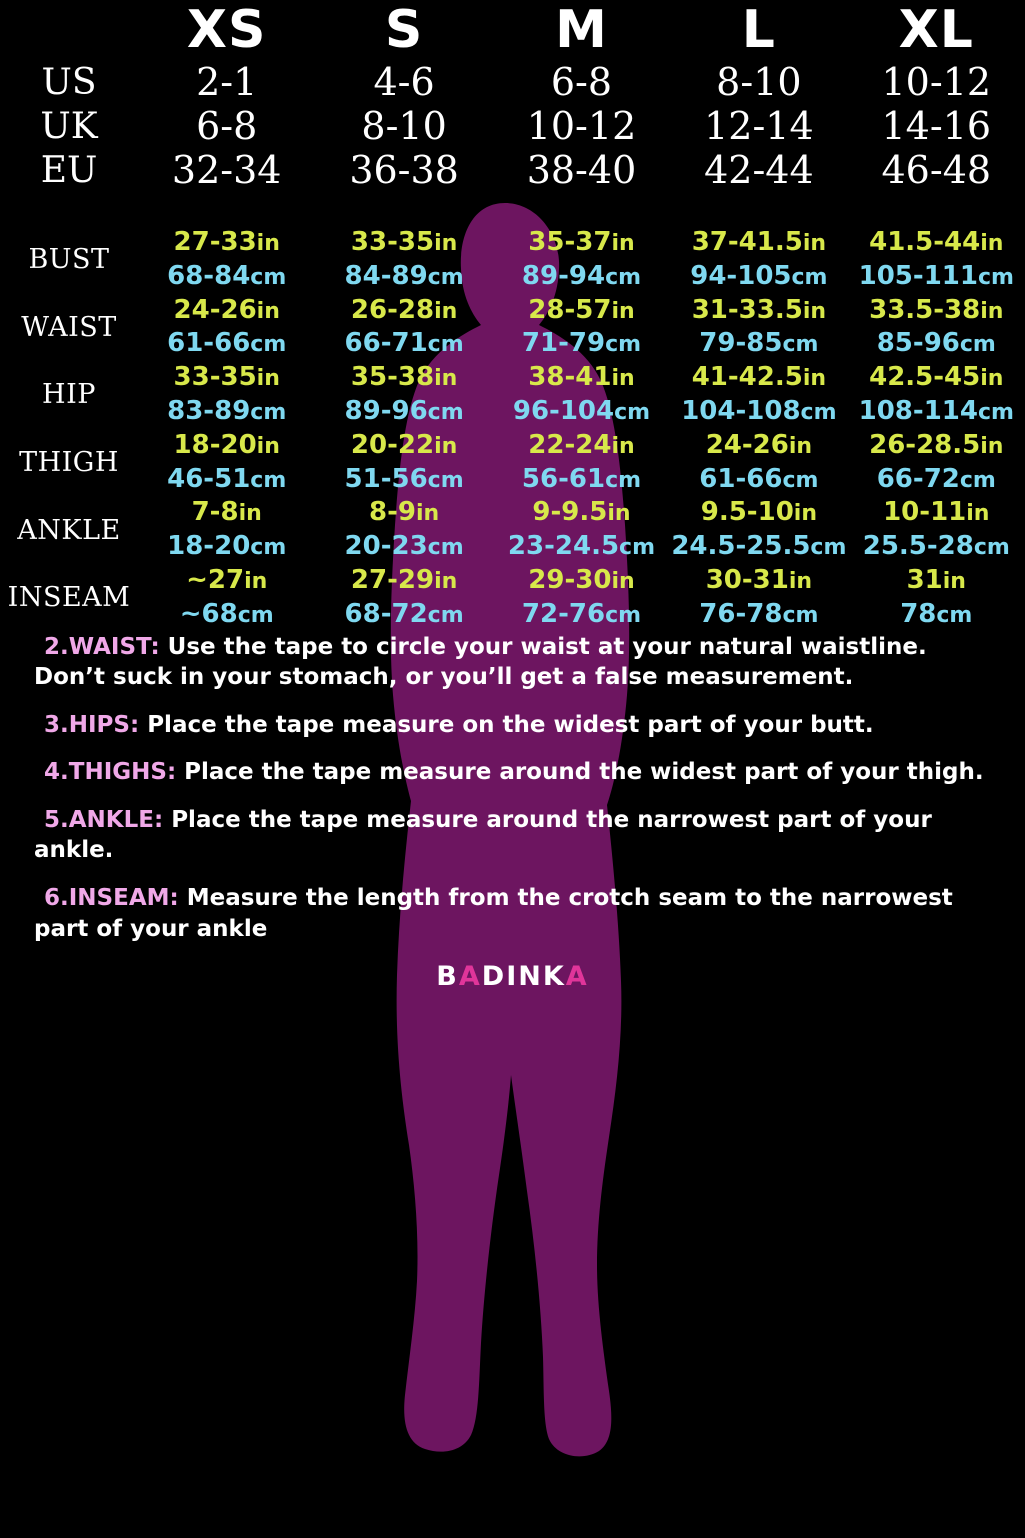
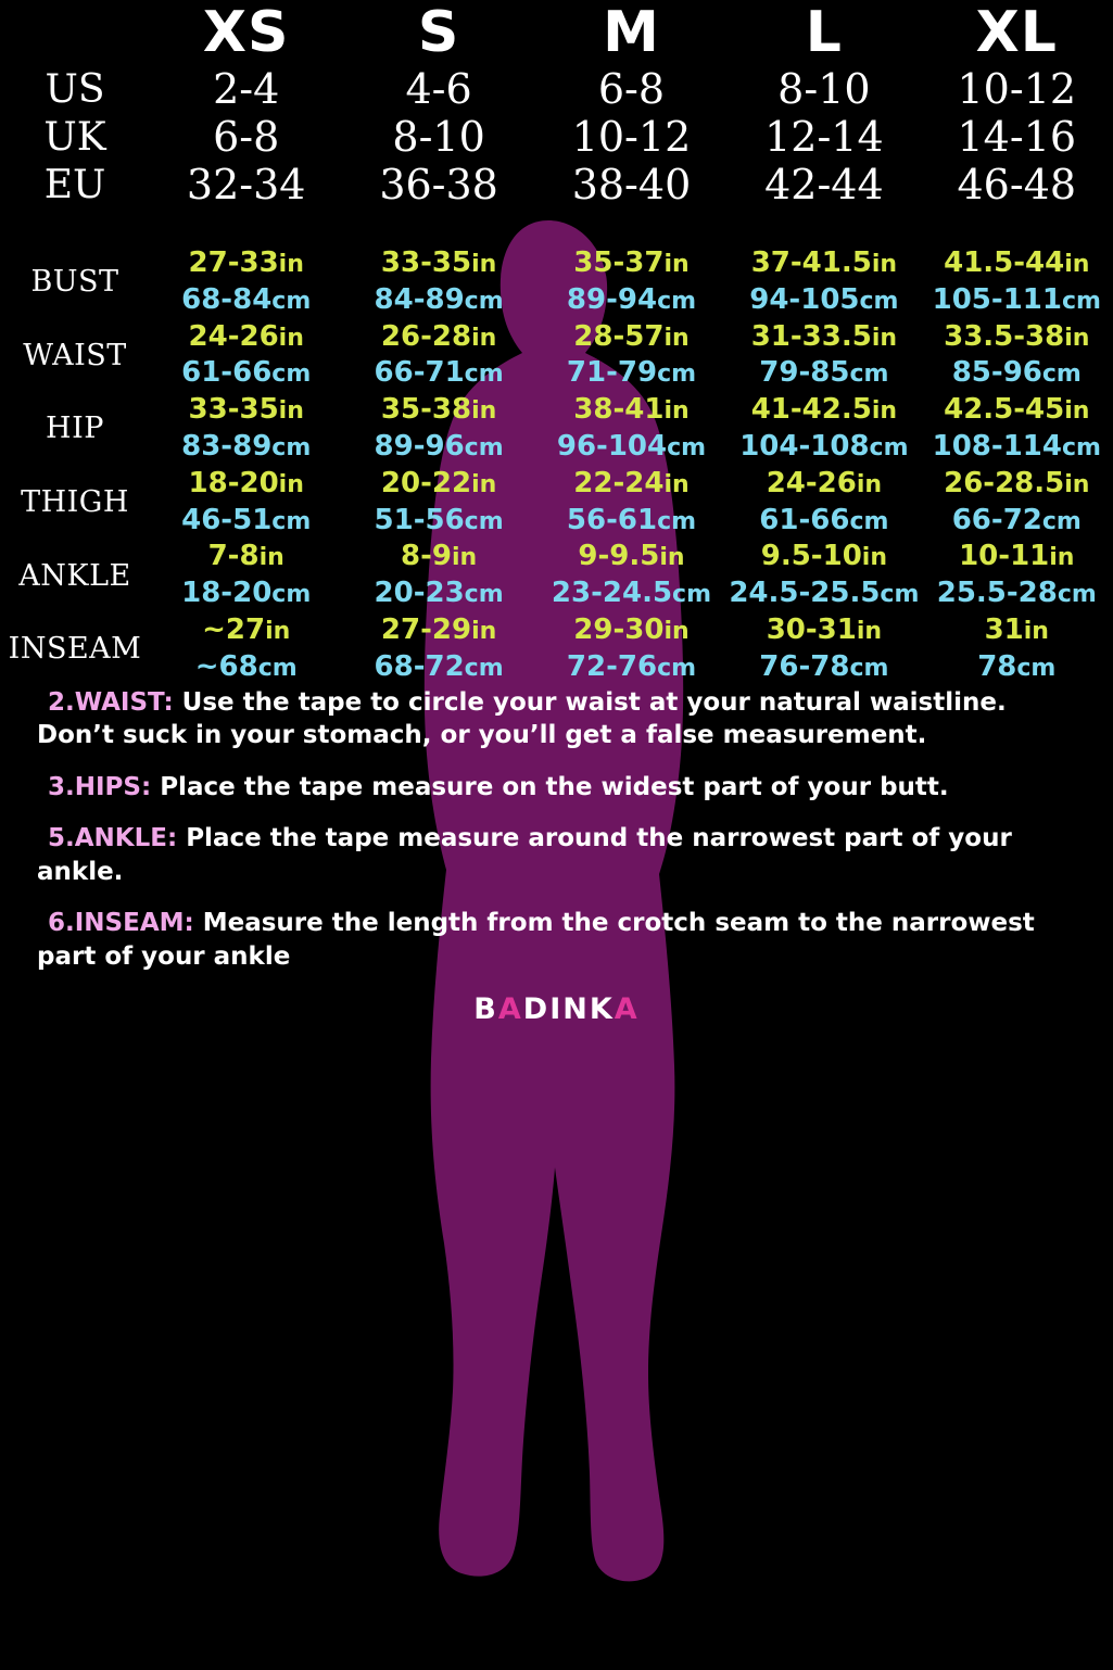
  	XS	S	M	L	XL
- US	2-1	4-6	6-8	8-10	10-12
+ US	2-4	4-6	6-8	8-10	10-12
  UK	6-8	8-10	10-12	12-14	14-16
  EU	32-34	36-38	38-40	42-44	46-48
  BUST	27-33in68-84cm	33-35in84-89cm	35-37in89-94cm	37-41.5in94-105cm	41.5-44in105-111cm
  WAIST	24-26in61-66cm	26-28in66-71cm	28-57in71-79cm	31-33.5in79-85cm	33.5-38in85-96cm
  HIP	33-35in83-89cm	35-38in89-96cm	38-41in96-104cm	41-42.5in104-108cm	42.5-45in108-114cm
  THIGH	18-20in46-51cm	20-22in51-56cm	22-24in56-61cm	24-26in61-66cm	26-28.5in66-72cm
  ANKLE	7-8in18-20cm	8-9in20-23cm	9-9.5in23-24.5cm	9.5-10in24.5-25.5cm	10-11in25.5-28cm
  INSEAM	~27in~68cm	27-29in68-72cm	29-30in72-76cm	30-31in76-78cm	31in78cm
  2.WAIST: Use the tape to circle your waist at your natural waistline. Don’t suck in your stomach, or you’ll get a false measurement.
  3.HIPS: Place the tape measure on the widest part of your butt.
- 4.THIGHS: Place the tape measure around the widest part of your thigh.
  5.ANKLE: Place the tape measure around the narrowest part of your ankle.
  6.INSEAM: Measure the length from the crotch seam to the narrowest part of your ankle
  BADINKA
